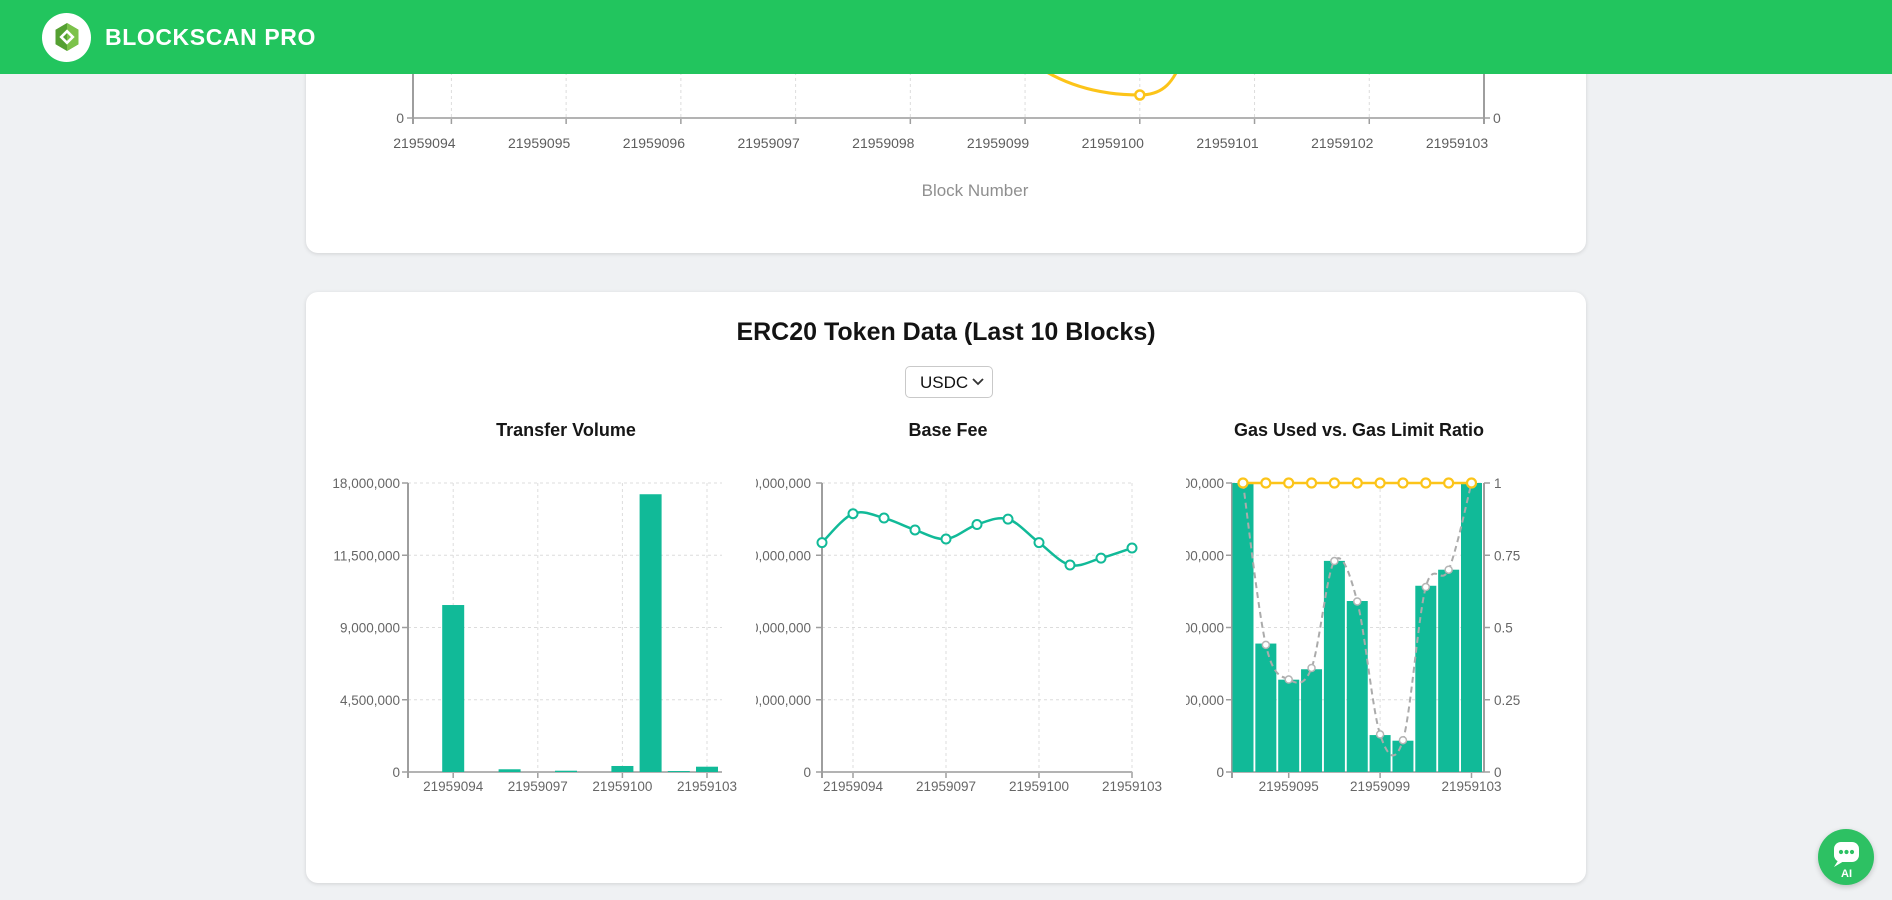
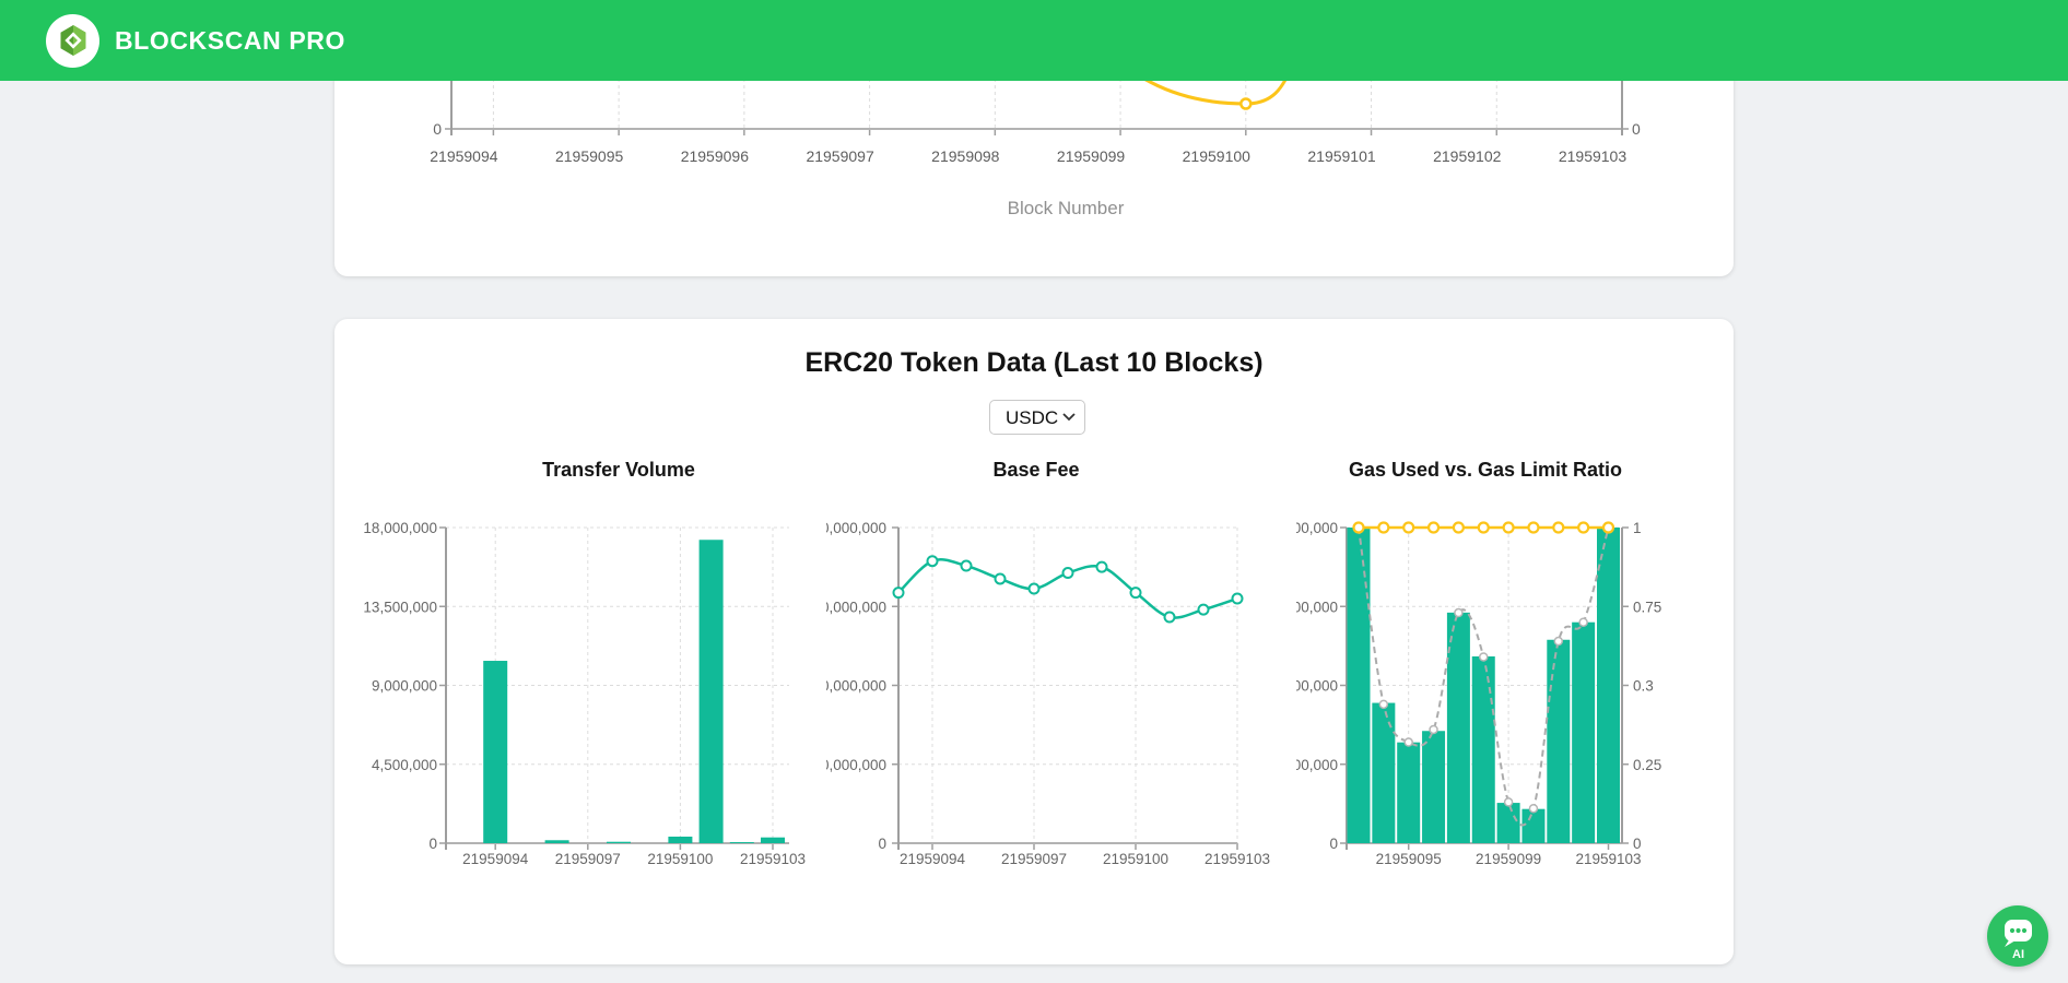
  21959094
  21959095
  21959096
  21959097
  21959098
  21959099
  21959100
  21959101
  21959102
  21959103
  0
  0
  Block Number
  ERC20 Token Data (Last 10 Blocks)
  USDC
  Transfer Volume
  Base Fee
  Gas Used vs. Gas Limit Ratio
  21959094
  21959097
  21959100
  21959103
  18,000,000
- 11,500,000
+ 13,500,000
  9,000,000
  4,500,000
  0
  21959094
  21959097
  21959100
  21959103
  ,000,000
  ,000,000
  ,000,000
  ,000,000
  0
  21959095
  21959099
  21959103
  0
  1
  0.75
- 0.5
+ 0.3
  0.25
  0
  BLOCKSCAN PRO
  AI
